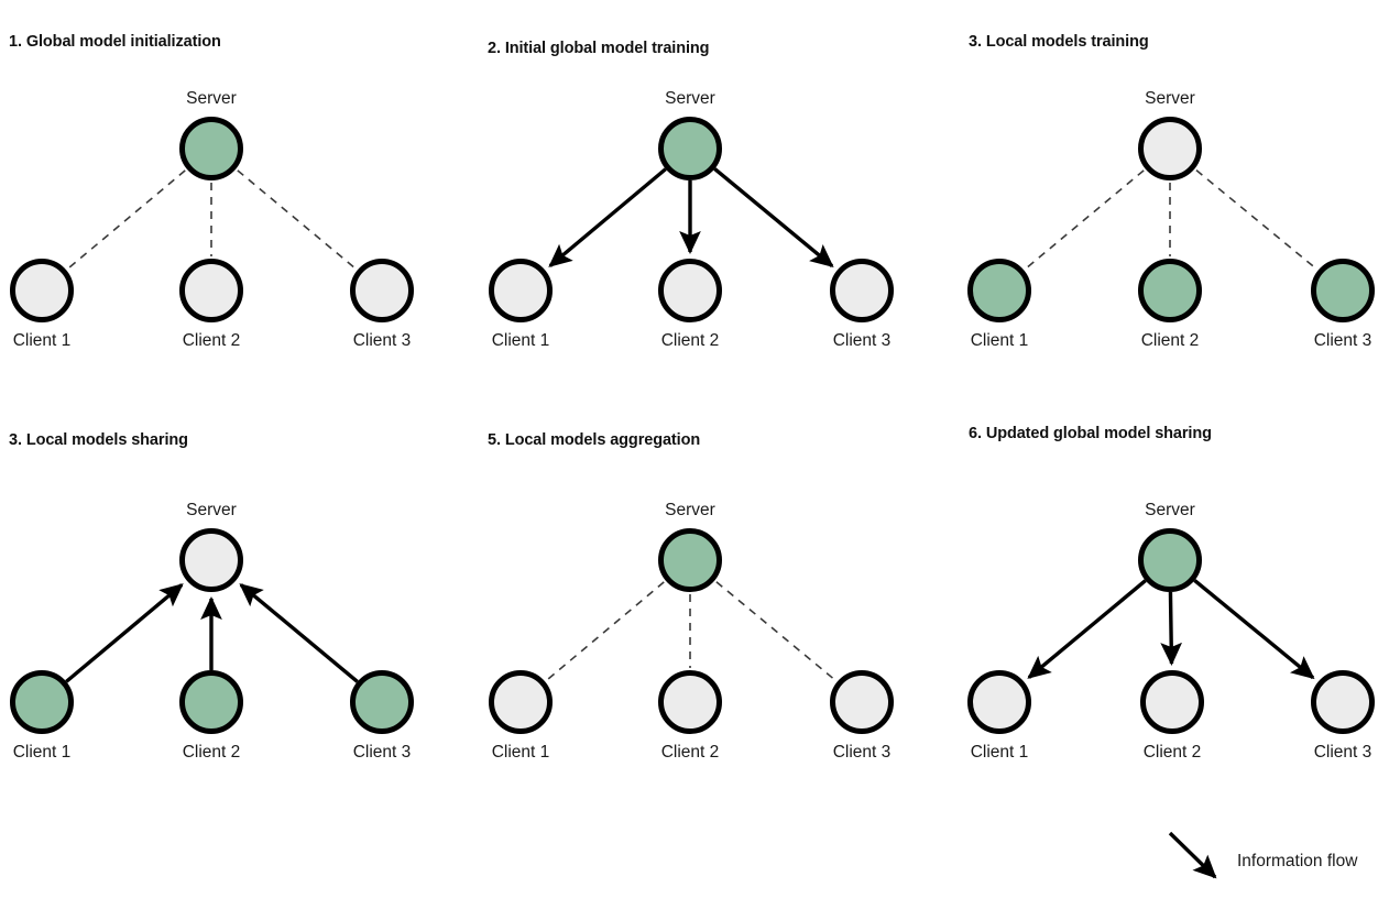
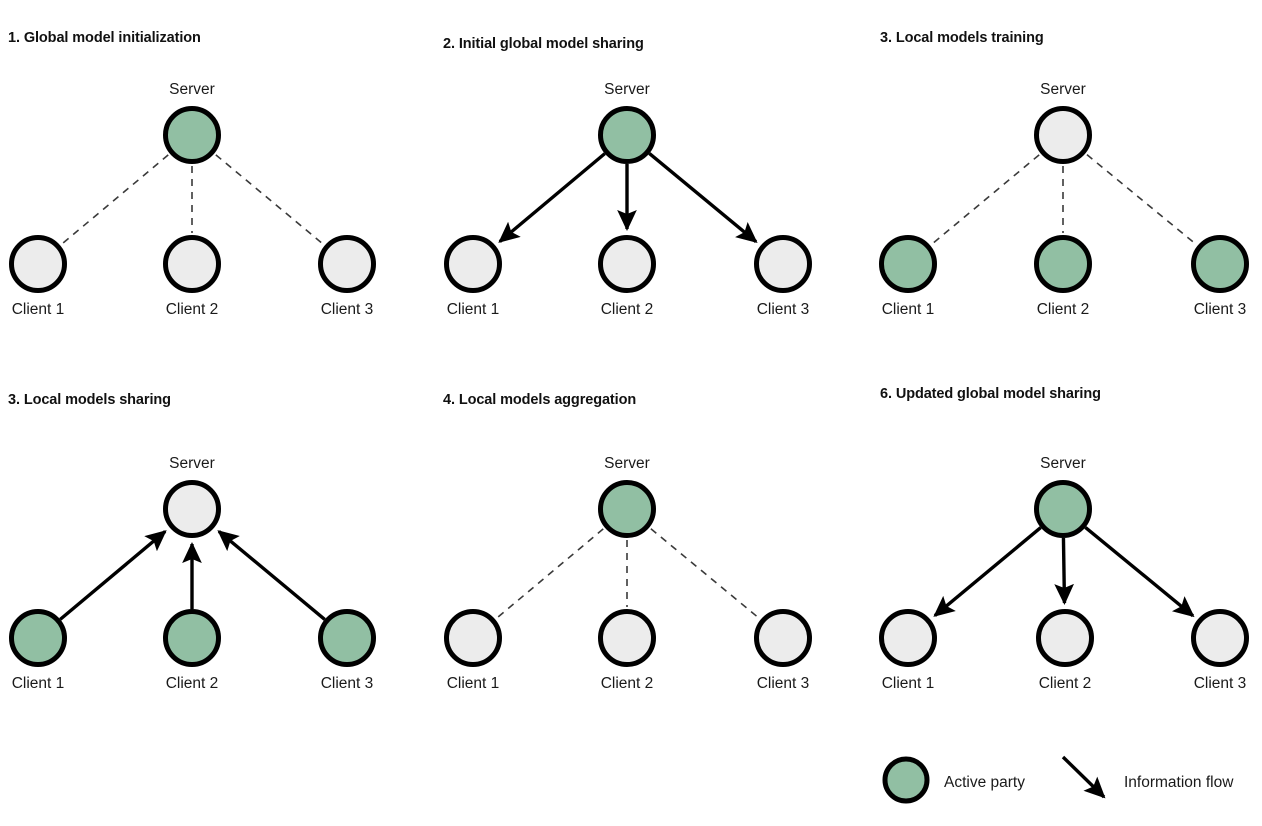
  Server
  Client 1
  Client 2
  Client 3
  1. Global model initialization
  Server
  Client 1
  Client 2
  Client 3
- 2. Initial global model training
+ 2. Initial global model sharing
  Server
  Client 1
  Client 2
  Client 3
  3. Local models training
  Server
  Client 1
  Client 2
  Client 3
  3. Local models sharing
  Server
  Client 1
  Client 2
  Client 3
- 5. Local models aggregation
+ 4. Local models aggregation
  Server
  Client 1
  Client 2
  Client 3
  6. Updated global model sharing
+ Active party
  Information flow
